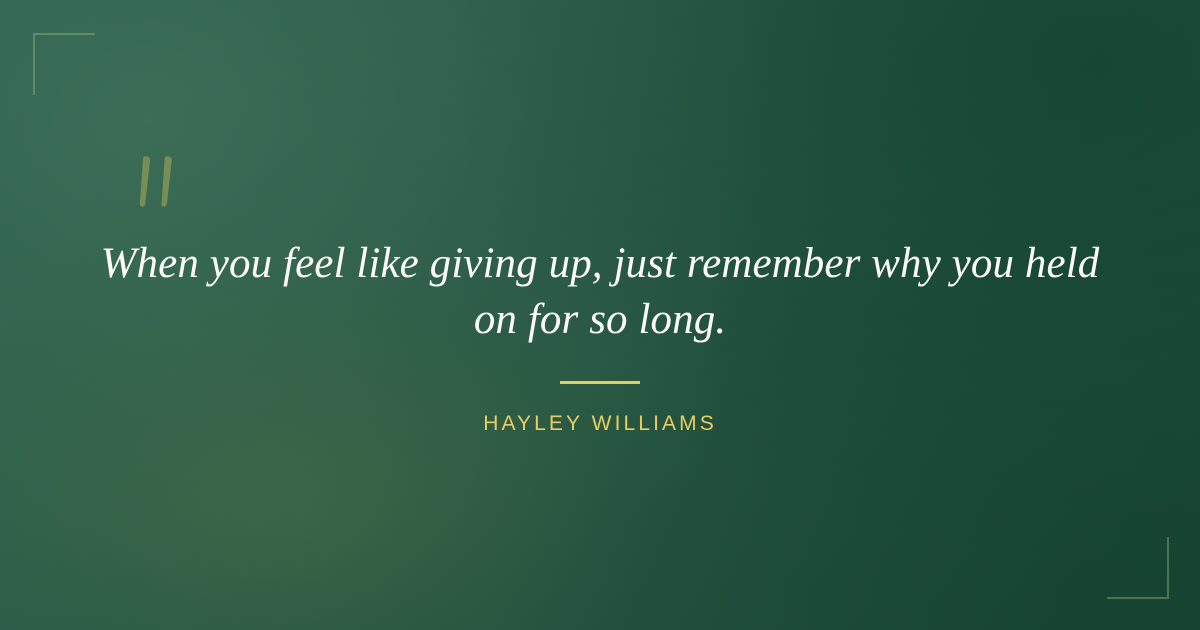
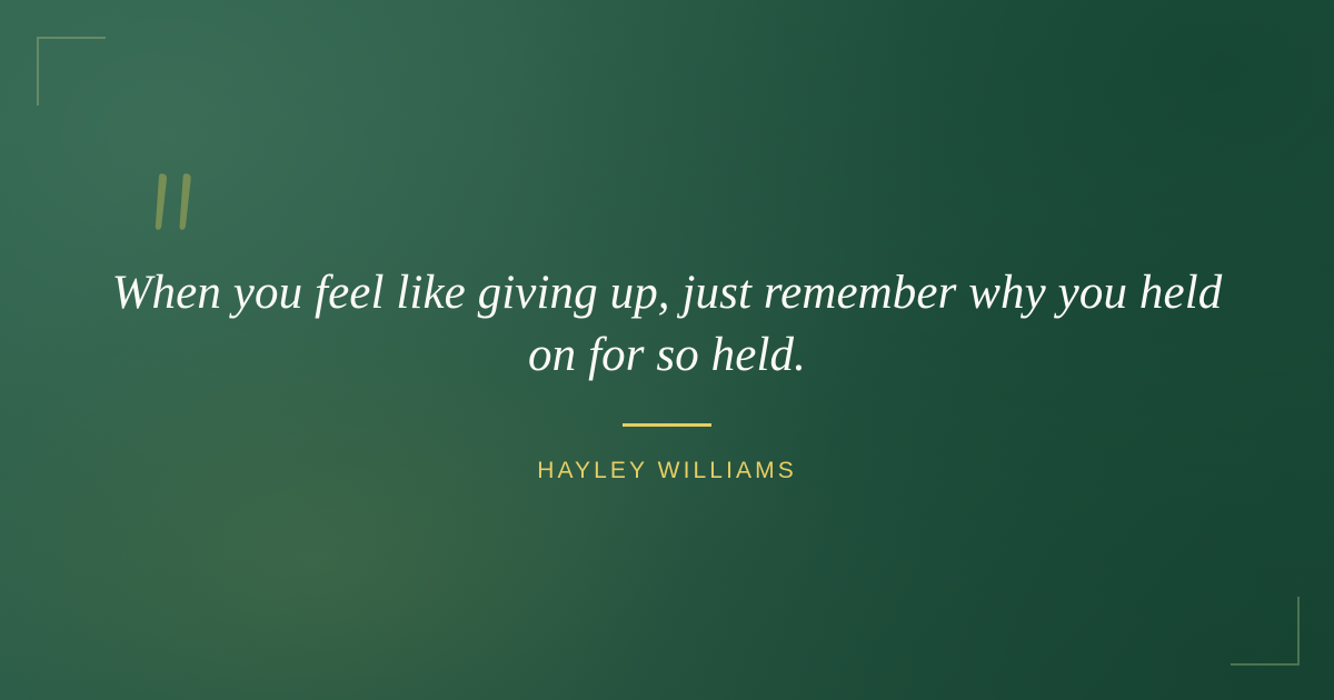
- When you feel like giving up, just remember why you held on for so long.
+ When you feel like giving up, just remember why you held on for so held.
  HAYLEY WILLIAMS
